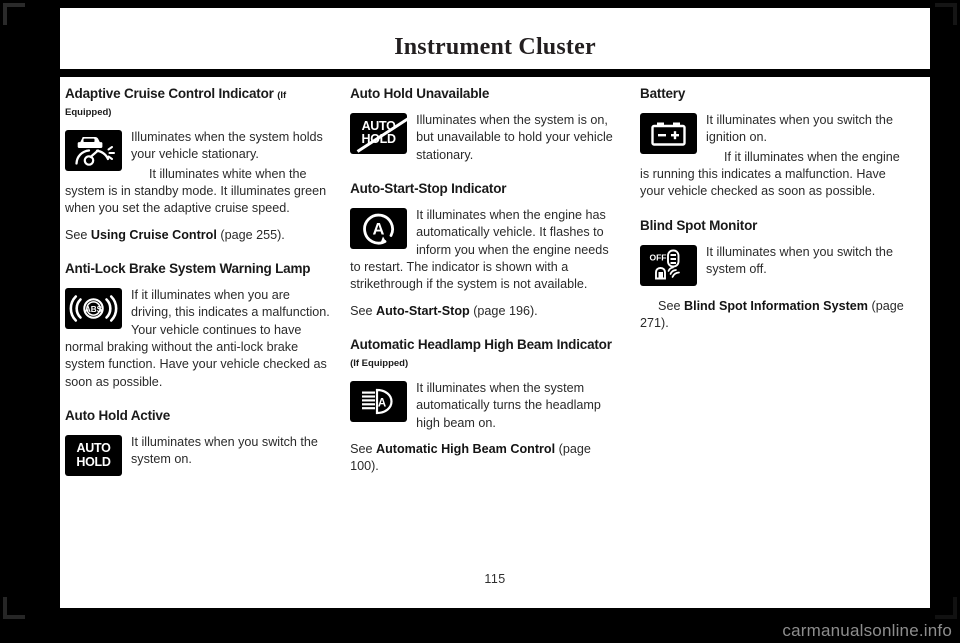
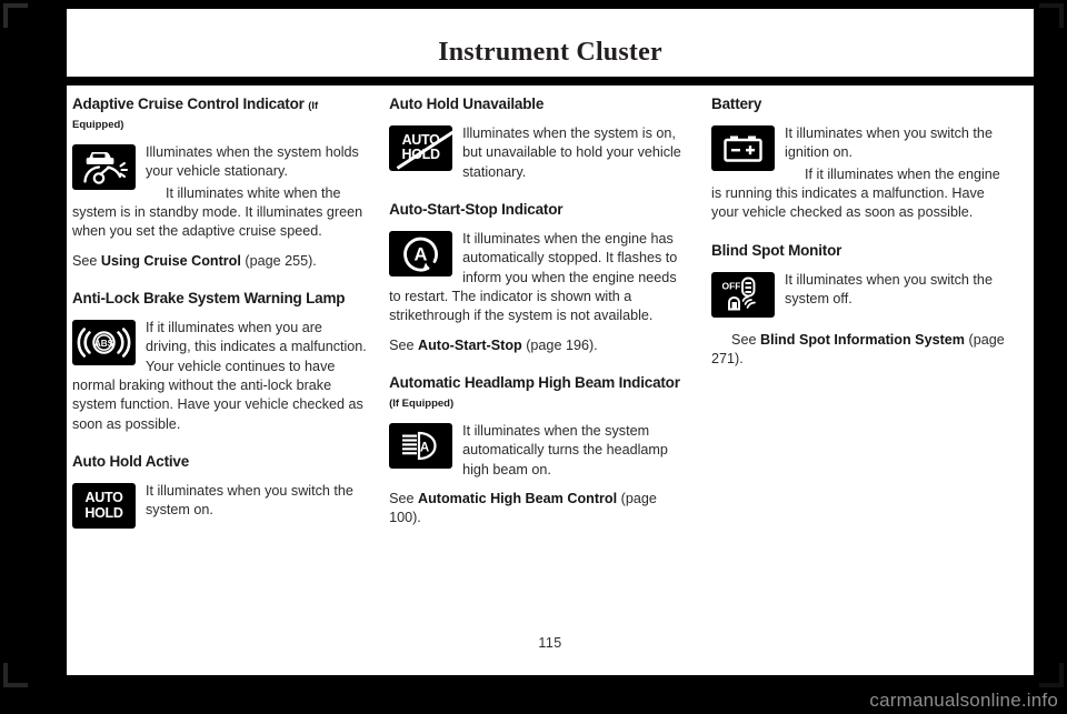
  Instrument Cluster
  Adaptive Cruise Control Indicator (If Equipped)
  Illuminates when the system holds your vehicle stationary.
  It illuminates white when the system is in standby mode. It illuminates green when you set the adaptive cruise speed.
  See Using Cruise Control (page 255).
  Anti-Lock Brake System Warning Lamp
  ABS
  If it illuminates when you are driving, this indicates a malfunction. Your vehicle continues to have normal braking without the anti-lock brake system function. Have your vehicle checked as soon as possible.
  Auto Hold Active
  AUTO
  HOLD
  It illuminates when you switch the system on.
  Auto Hold Unavailable
  AUTO
  HLD
  Illuminates when the system is on, but unavailable to hold your vehicle stationary.
  Auto-Start-Stop Indicator
  A
- It illuminates when the engine has automatically vehicle. It flashes to inform you when the engine needs to restart. The indicator is shown with a strikethrough if the system is not available.
+ It illuminates when the engine has automatically stopped. It flashes to inform you when the engine needs to restart. The indicator is shown with a strikethrough if the system is not available.
  See Auto-Start-Stop (page 196).
  Automatic Headlamp High Beam Indicator (If Equipped)
  A
  It illuminates when the system automatically turns the headlamp high beam on.
  See Automatic High Beam Control (page 100).
  Battery
  It illuminates when you switch the ignition on.
  If it illuminates when the engine is running this indicates a malfunction. Have your vehicle checked as soon as possible.
  Blind Spot Monitor
  OFF
  It illuminates when you switch the system off.
  See Blind Spot Information System (page 271).
  115
  carmanualsonline.info
